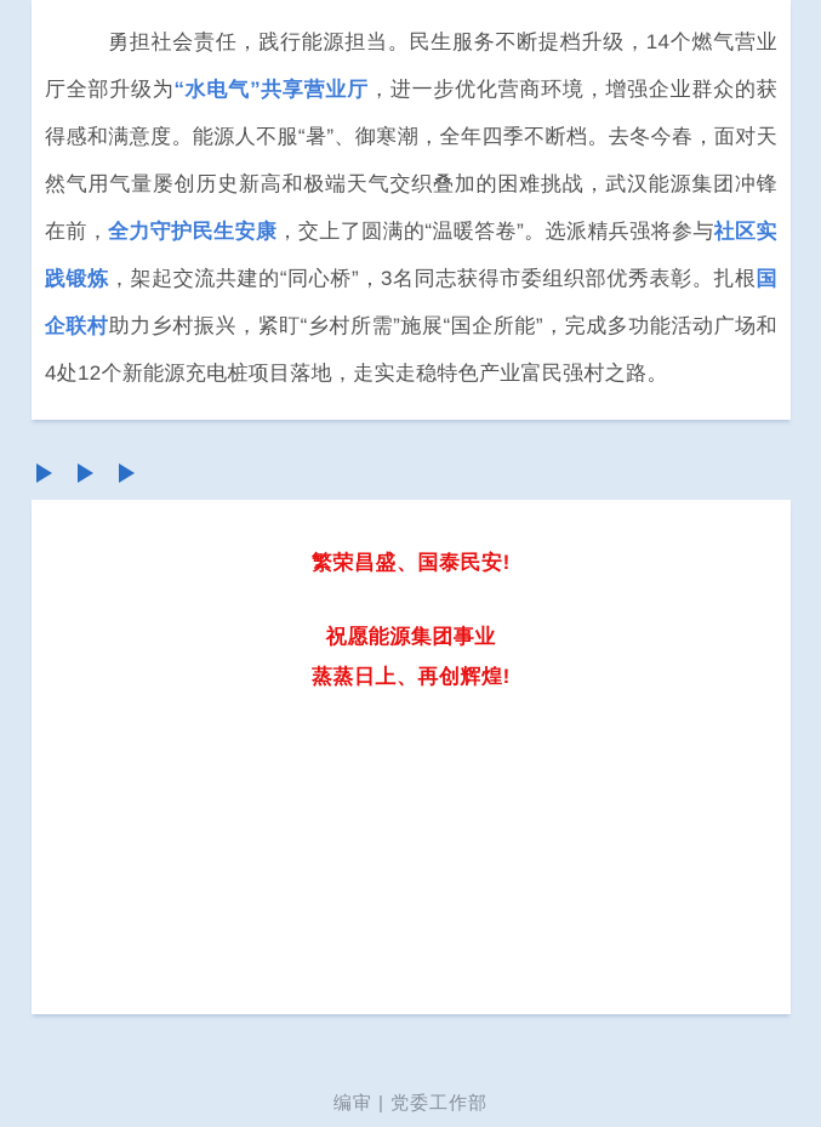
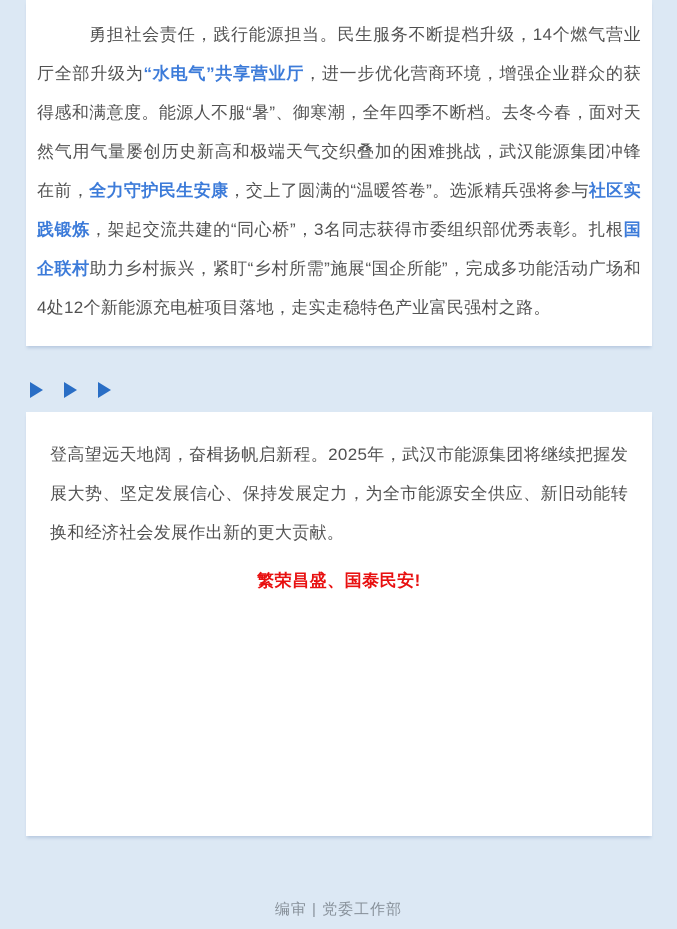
  勇担社会责任，践行能源担当。民生服务不断提档升级，14个燃气营业厅全部升级为“水电气”共享营业厅，进一步优化营商环境，增强企业群众的获得感和满意度。能源人不服“暑”、御寒潮，全年四季不断档。去冬今春，面对天然气用气量屡创历史新高和极端天气交织叠加的困难挑战，武汉能源集团冲锋在前，全力守护民生安康，交上了圆满的“温暖答卷”。选派精兵强将参与社区实践锻炼，架起交流共建的“同心桥”，3名同志获得市委组织部优秀表彰。扎根国企联村助力乡村振兴，紧盯“乡村所需”施展“国企所能”，完成多功能活动广场和4处12个新能源充电桩项目落地，走实走稳特色产业富民强村之路。
+ 登高望远天地阔，奋楫扬帆启新程。2025年，武汉市能源集团将继续把握发展大势、坚定发展信心、保持发展定力，为全市能源安全供应、新旧动能转换和经济社会发展作出新的更大贡献。
  繁荣昌盛、国泰民安!
- 祝愿能源集团事业
- 蒸蒸日上、再创辉煌!
  编审 | 党委工作部
